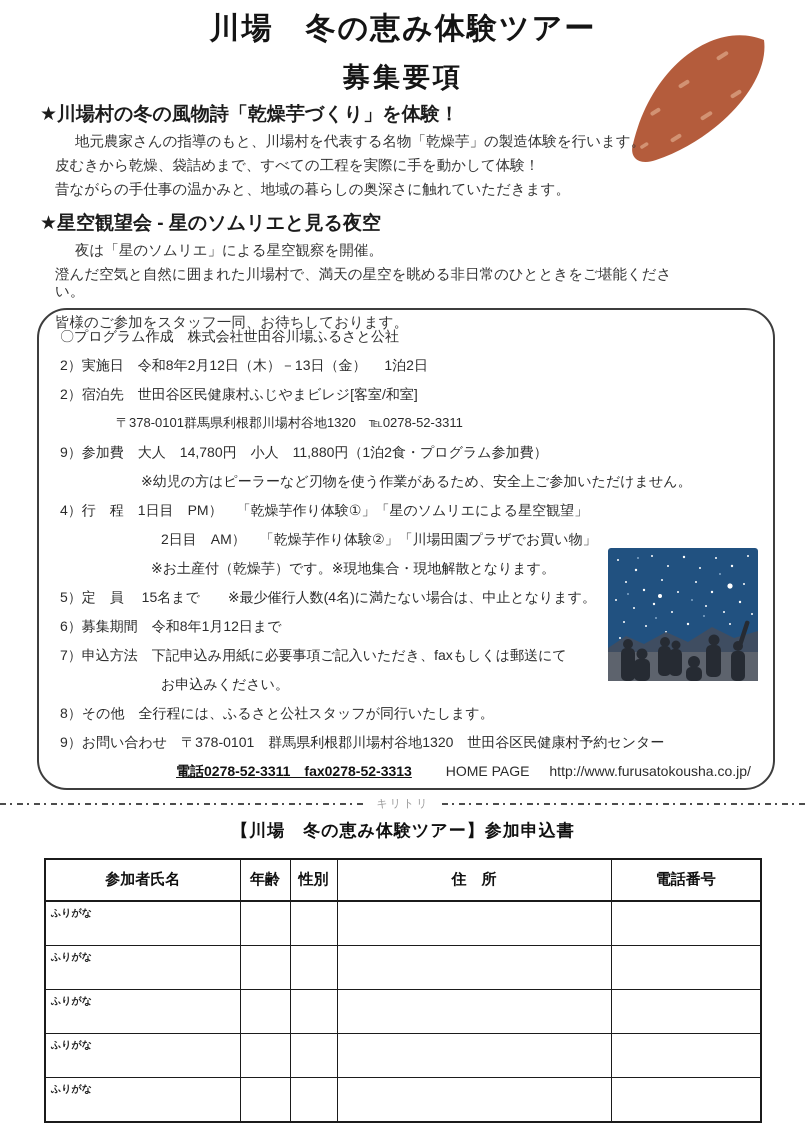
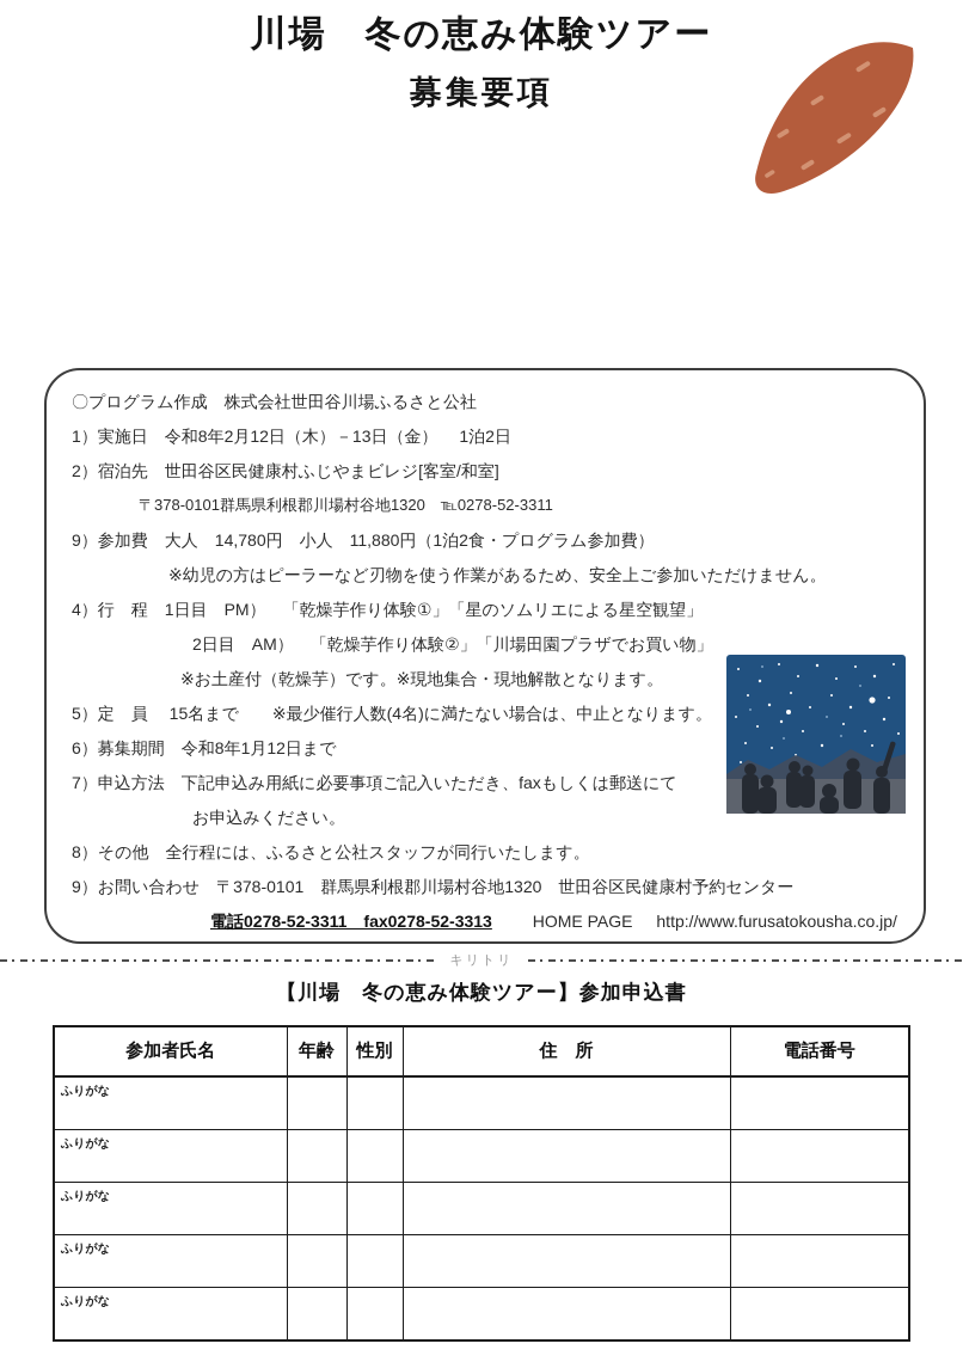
  川場 冬の恵み体験ツアー
  募集要項
- ★川場村の冬の風物詩「乾燥芋づくり」を体験！
- 地元農家さんの指導のもと、川場村を代表する名物「乾燥芋」の製造体験を行います。
- 皮むきから乾燥、袋詰めまで、すべての工程を実際に手を動かして体験！
- 昔ながらの手仕事の温かみと、地域の暮らしの奥深さに触れていただきます。
- ★星空観望会 - 星のソムリエと見る夜空
- 夜は「星のソムリエ」による星空観察を開催。
- 澄んだ空気と自然に囲まれた川場村で、満天の星空を眺める非日常のひとときをご堪能ください。
- 皆様のご参加をスタッフ一同、お待ちしております。
  〇プログラム作成 株式会社世田谷川場ふるさと公社
- 2）実施日 令和8年2月12日（木）－13日（金） 1泊2日
+ 1）実施日 令和8年2月12日（木）－13日（金） 1泊2日
  2）宿泊先 世田谷区民健康村ふじやまビレジ[客室/和室]
  〒378-0101群馬県利根郡川場村谷地1320 ℡0278-52-3311
  9）参加費 大人 14,780円 小人 11,880円（1泊2食・プログラム参加費）
  ※幼児の方はピーラーなど刃物を使う作業があるため、安全上ご参加いただけません。
  4）行 程 1日目 PM） 「乾燥芋作り体験①」「星のソムリエによる星空観望」
  2日目 AM） 「乾燥芋作り体験②」「川場田園プラザでお買い物」
  ※お土産付（乾燥芋）です。※現地集合・現地解散となります。
  5）定 員 15名まで ※最少催行人数(4名)に満たない場合は、中止となります。
  6）募集期間 令和8年1月12日まで
  7）申込方法 下記申込み用紙に必要事項ご記入いただき、faxもしくは郵送にて
  お申込みください。
  8）その他 全行程には、ふるさと公社スタッフが同行いたします。
  9）お問い合わせ 〒378-0101 群馬県利根郡川場村谷地1320 世田谷区民健康村予約センター
  電話0278-52-3311 fax0278-52-3313 HOME PAGE http://www.furusatokousha.co.jp/
  キリトリ
  【川場 冬の恵み体験ツアー】参加申込書
  参加者氏名	年齢	性別	住 所	電話番号
  ふりがな
  ふりがな
  ふりがな
  ふりがな
  ふりがな
